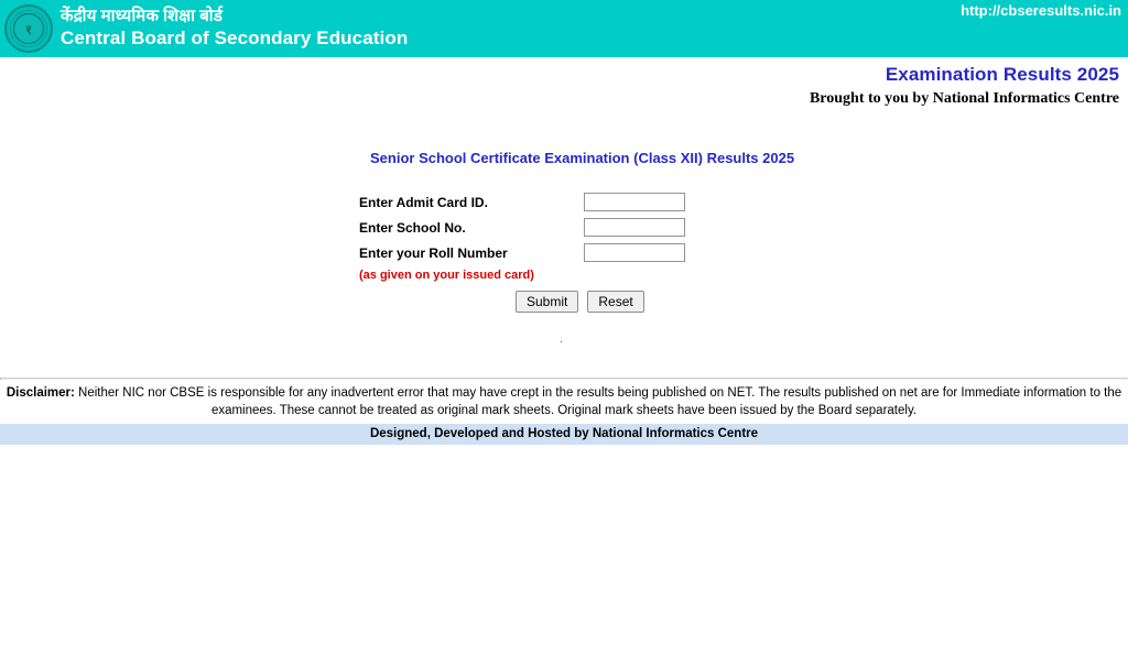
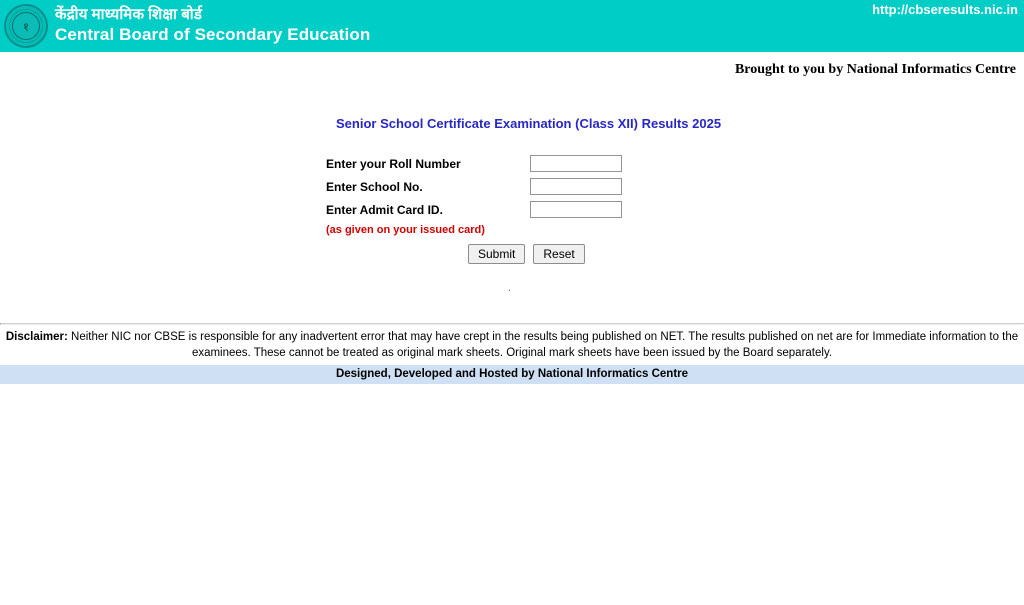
  १
  केंद्रीय माध्यमिक शिक्षा बोर्ड
  Central Board of Secondary Education
  http://cbseresults.nic.in
- Examination Results 2025
  Brought to you by National Informatics Centre
  Senior School Certificate Examination (Class XII) Results 2025
- Enter Admit Card ID.
+ Enter your Roll Number
  Enter School No.
- Enter your Roll Number
+ Enter Admit Card ID.
  (as given on your issued card)
  Submit
  Reset
  .
  Disclaimer: Neither NIC nor CBSE is responsible for any inadvertent error that may have crept in the results being published on NET. The results published on net are for Immediate information to the examinees. These cannot be treated as original mark sheets. Original mark sheets have been issued by the Board separately.
  Designed, Developed and Hosted by National Informatics Centre
